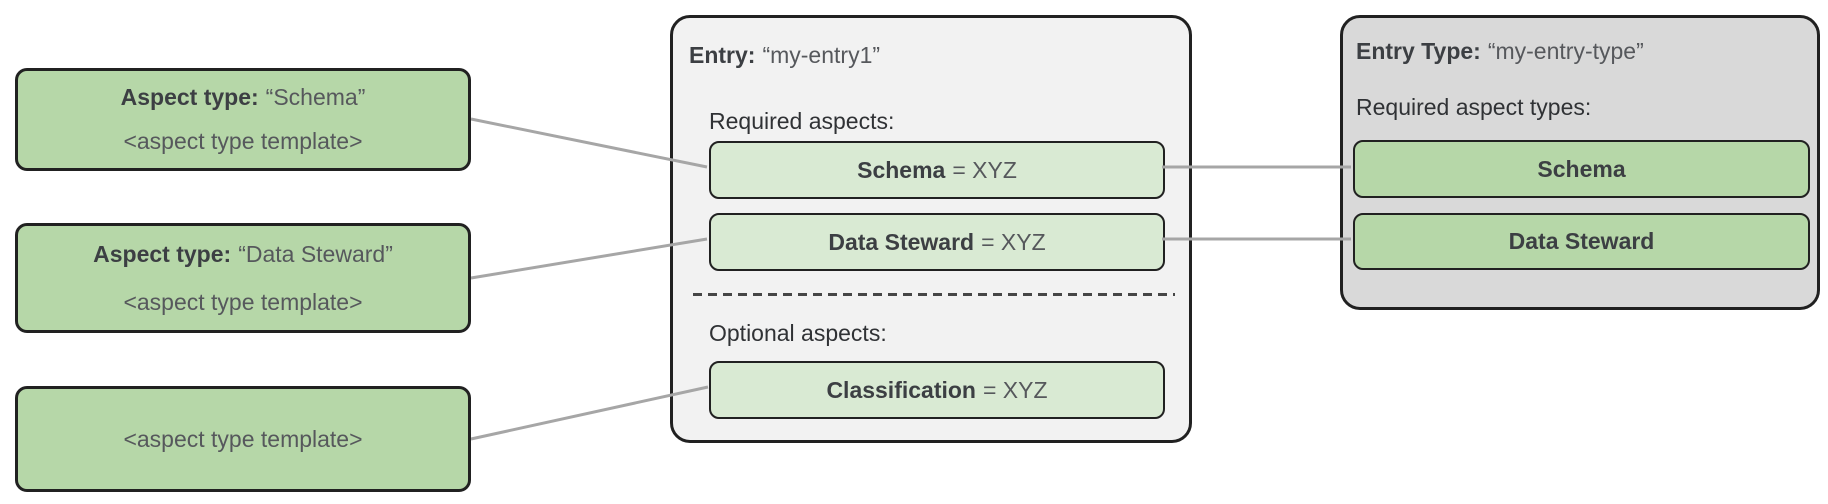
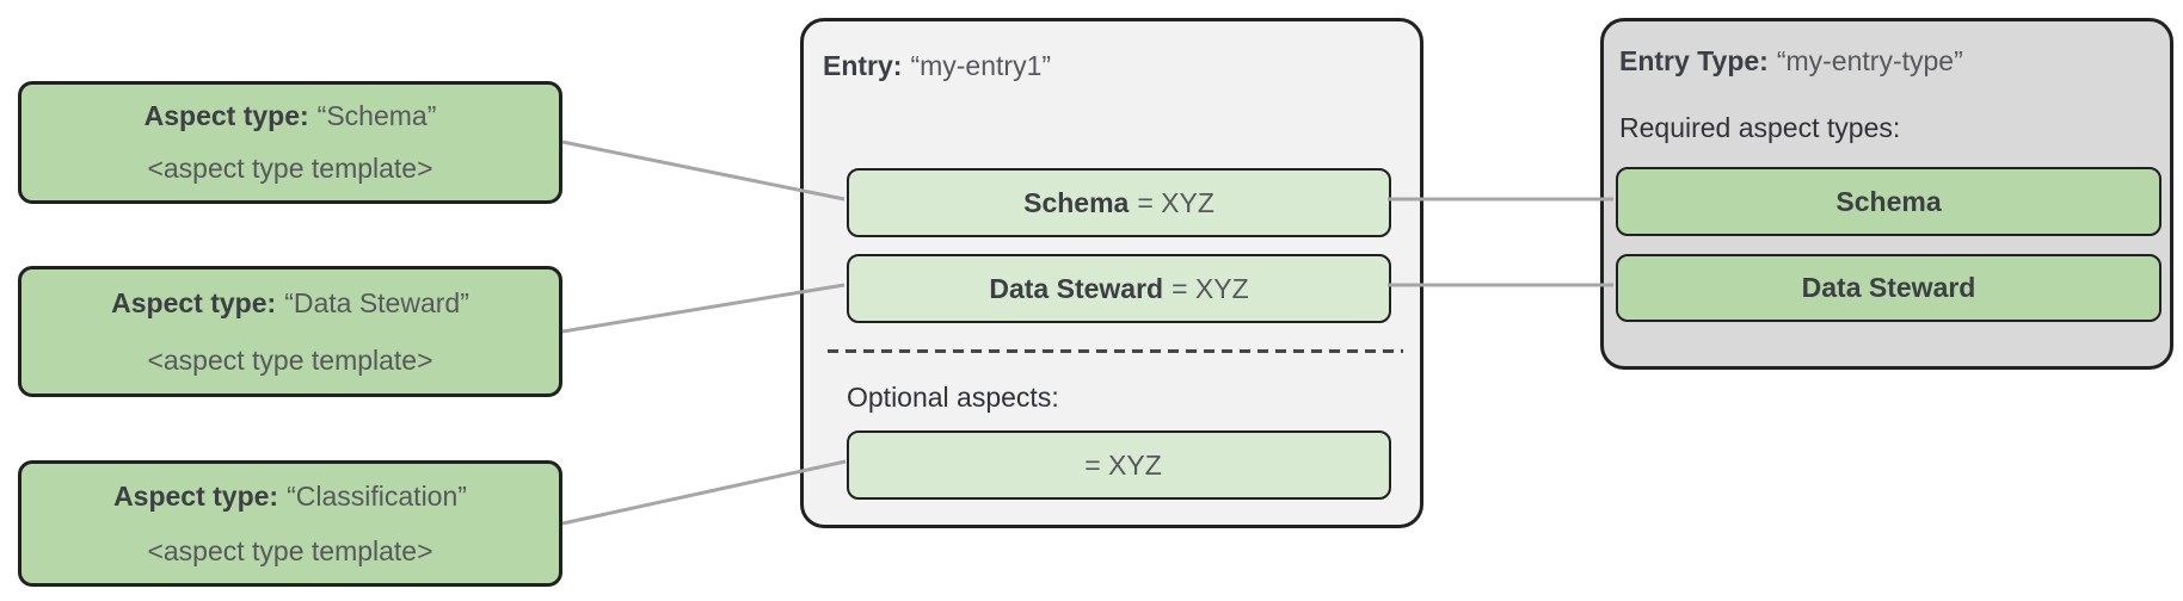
  Aspect type: “Schema”
  <aspect type template>
  Aspect type: “Data Steward”
  <aspect type template>
+ Aspect type: “Classification”
  <aspect type template>
  Entry: “my-entry1”
- Required aspects:
  Schema
  = XYZ
  Data Steward
  = XYZ
  Optional aspects:
- Classification
  = XYZ
  Entry Type: “my-entry-type”
  Required aspect types:
  Schema
  Data Steward
